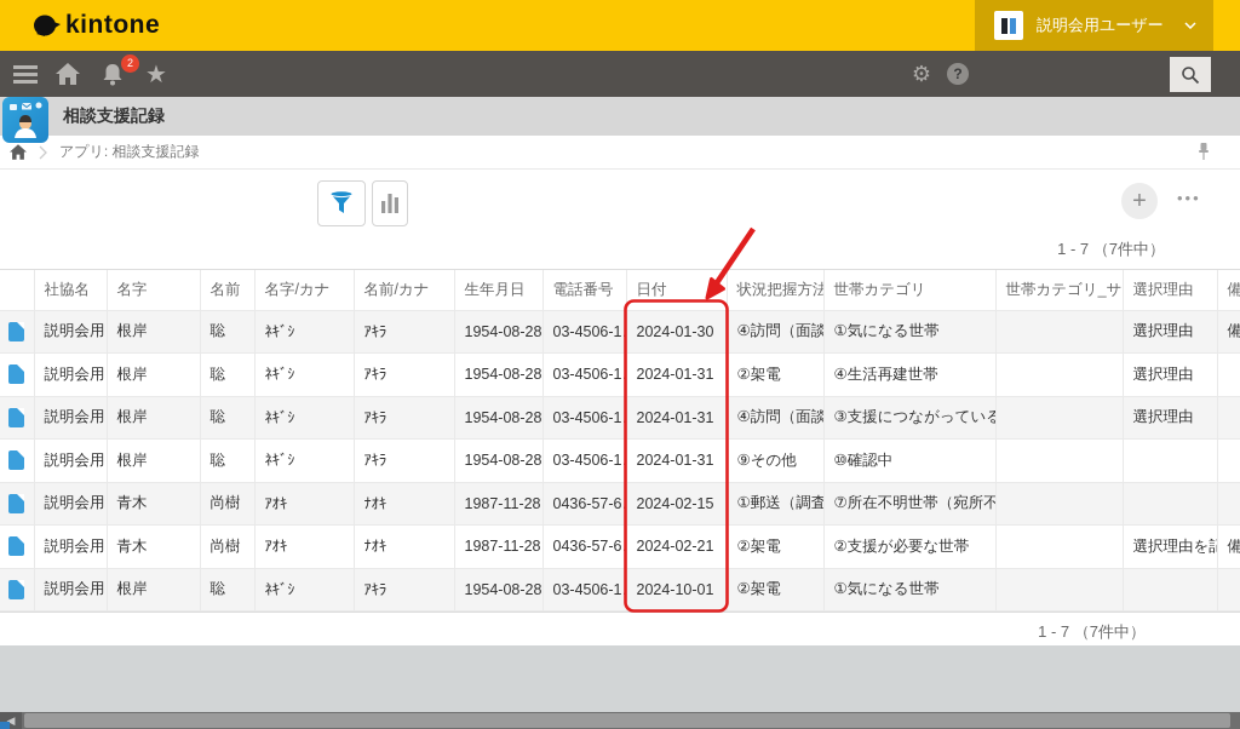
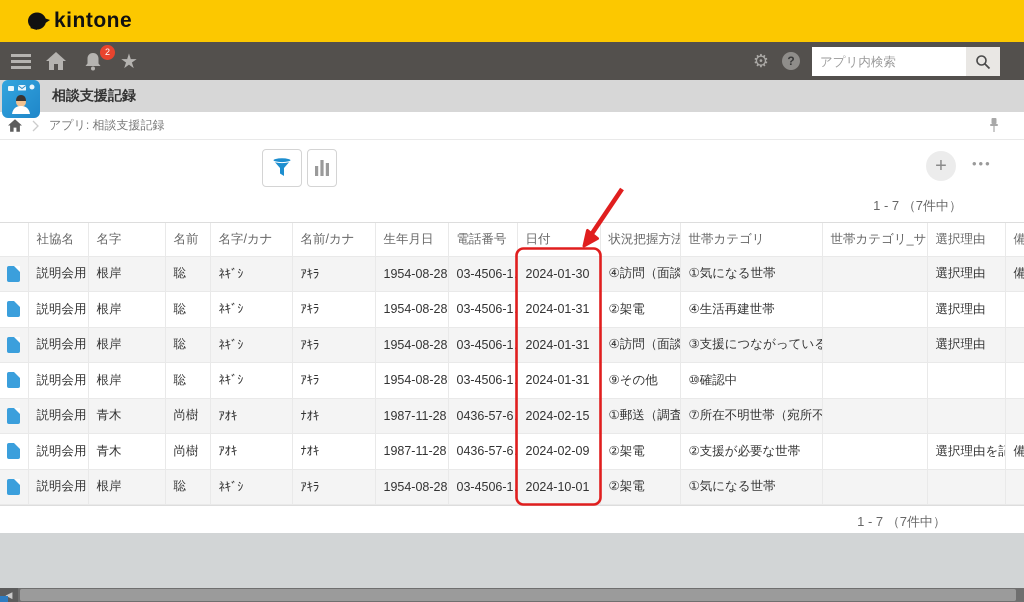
  kintone
- 説明会用ユーザー
  2
  ★
  ⚙
  ?
+ アプリ内検索
  相談支援記録
  アプリ: 相談支援記録
  +
  •••
  1 - 7 （7件中）
  	社協名	名字	名前	名字/カナ	名前/カナ	生年月日	電話番号	日付	状況把握方法	世帯カテゴリ	世帯カテゴリ_サ	選択理由	備
  	説明会用	根岸	聡	ﾈｷﾞｼ	ｱｷﾗ	1954-08-28	03-4506-1	2024-01-30	④訪問（面談	①気になる世帯		選択理由	備
  	説明会用	根岸	聡	ﾈｷﾞｼ	ｱｷﾗ	1954-08-28	03-4506-1	2024-01-31	②架電	④生活再建世帯		選択理由
  	説明会用	根岸	聡	ﾈｷﾞｼ	ｱｷﾗ	1954-08-28	03-4506-1	2024-01-31	④訪問（面談	③支援につながっている		選択理由
  	説明会用	根岸	聡	ﾈｷﾞｼ	ｱｷﾗ	1954-08-28	03-4506-1	2024-01-31	⑨その他	⑩確認中
  	説明会用	青木	尚樹	ｱｵｷ	ﾅｵｷ	1987-11-28	0436-57-6	2024-02-15	①郵送（調査	⑦所在不明世帯（宛所不
- 	説明会用	青木	尚樹	ｱｵｷ	ﾅｵｷ	1987-11-28	0436-57-6	2024-02-21	②架電	②支援が必要な世帯		選択理由を	備
+ 	説明会用	青木	尚樹	ｱｵｷ	ﾅｵｷ	1987-11-28	0436-57-6	2024-02-09	②架電	②支援が必要な世帯		選択理由を	備
  	説明会用	根岸	聡	ﾈｷﾞｼ	ｱｷﾗ	1954-08-28	03-4506-1	2024-10-01	②架電	①気になる世帯
  1 - 7 （7件中）
  ◀
